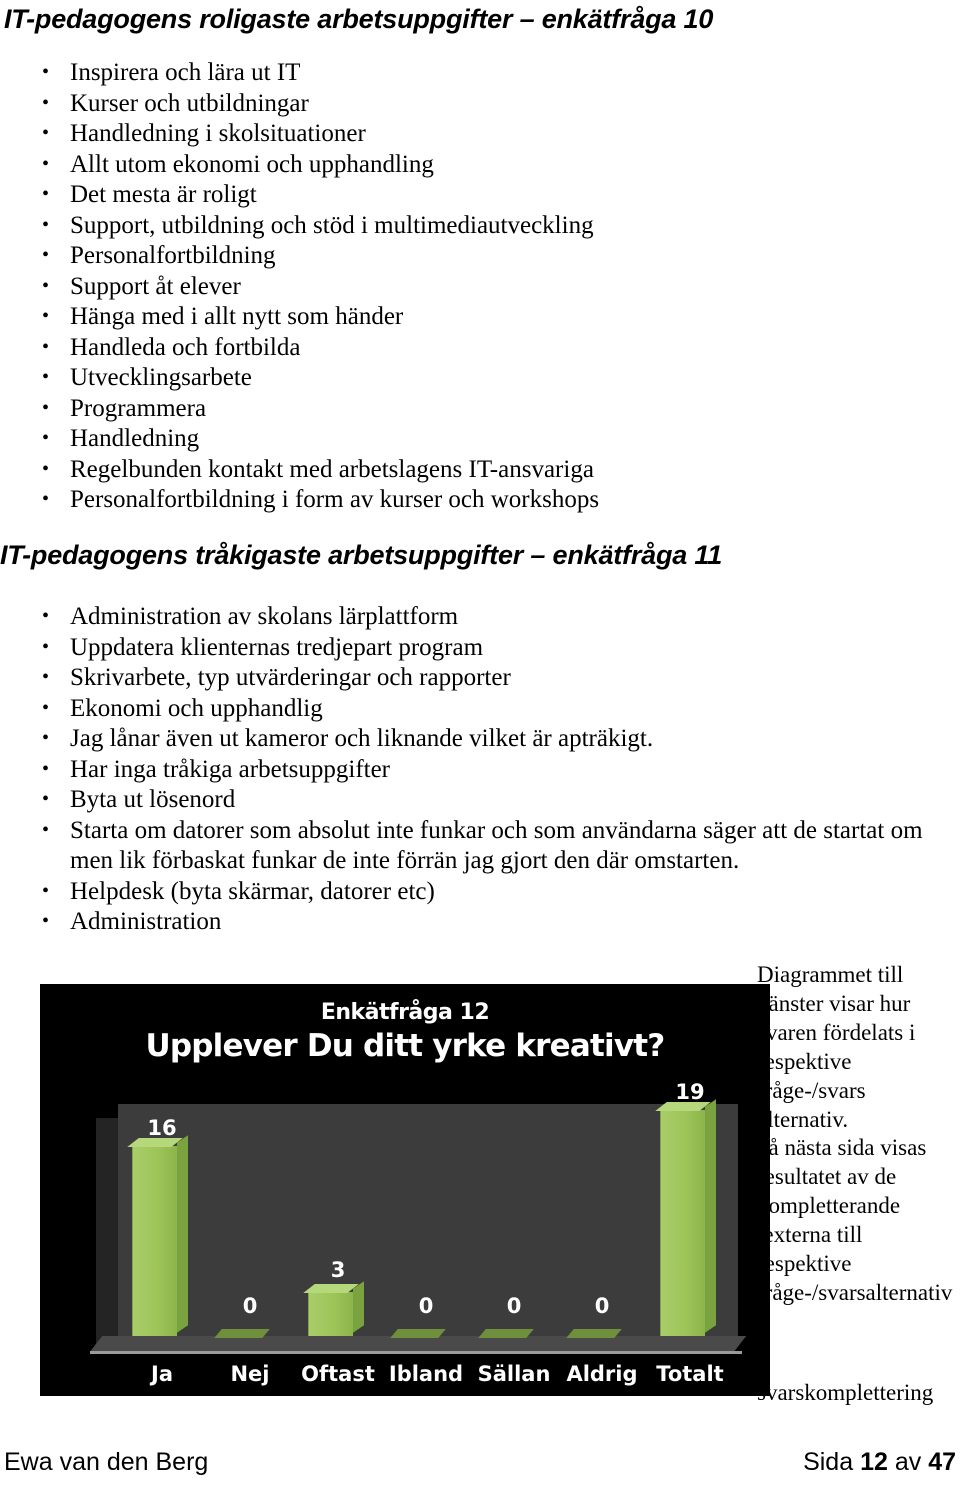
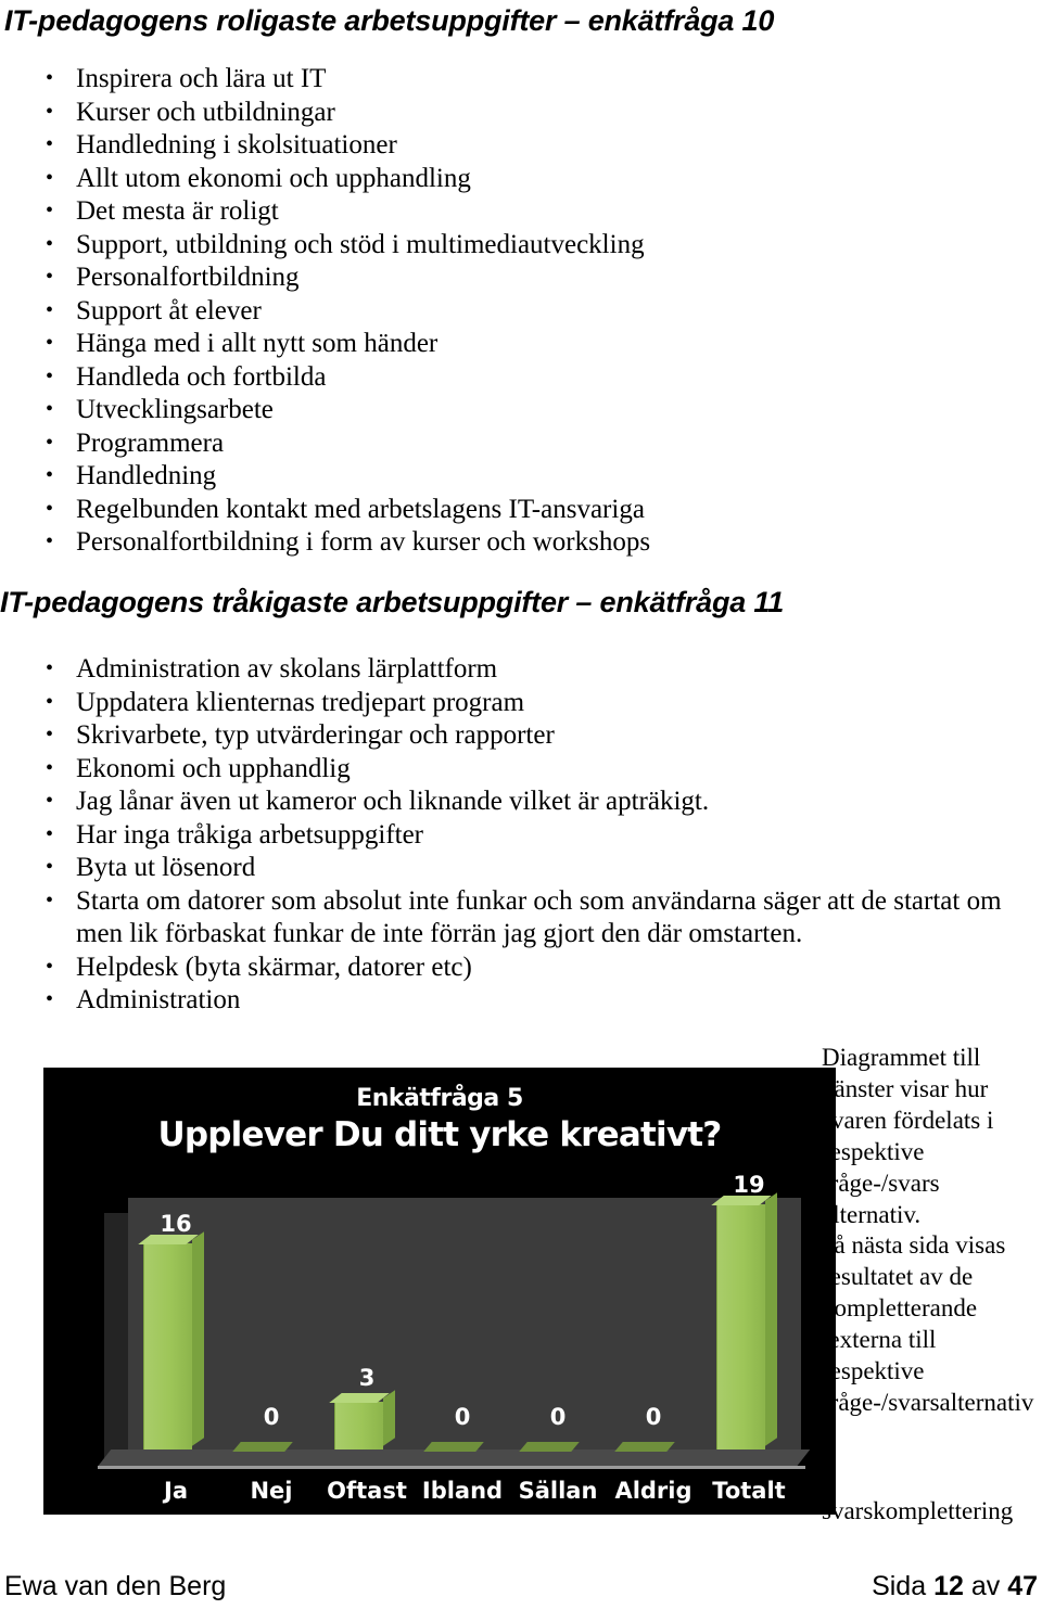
  IT-pedagogens roligaste arbetsuppgifter – enkätfråga 10
  Inspirera och lära ut IT
  Kurser och utbildningar
  Handledning i skolsituationer
  Allt utom ekonomi och upphandling
  Det mesta är roligt
  Support, utbildning och stöd i multimediautveckling
  Personalfortbildning
  Support åt elever
  Hänga med i allt nytt som händer
  Handleda och fortbilda
  Utvecklingsarbete
  Programmera
  Handledning
  Regelbunden kontakt med arbetslagens IT-ansvariga
  Personalfortbildning i form av kurser och workshops
  IT-pedagogens tråkigaste arbetsuppgifter – enkätfråga 11
  Administration av skolans lärplattform
  Uppdatera klienternas tredjepart program
  Skrivarbete, typ utvärderingar och rapporter
  Ekonomi och upphandlig
  Jag lånar även ut kameror och liknande vilket är apträkigt.
  Har inga tråkiga arbetsuppgifter
  Byta ut lösenord
  Starta om datorer som absolut inte funkar och som användarna säger att de startat om men lik förbaskat funkar de inte förrän jag gjort den där omstarten.
  Helpdesk (byta skärmar, datorer etc)
  Administration
- Enkätfråga 12
+ Enkätfråga 5
  Upplever Du ditt yrke kreativt?
  16
  0
  3
  0
  0
  0
  19
  Ja
  Nej
  Oftast
  Ibland
  Sällan
  Aldrig
  Totalt
  Diagrammet till vänster visar hur svaren fördelats i respektive fråge-/svars alternativ.
  på nästa sida visas resultatet av de kompletterande texterna till respektive fråge-/svarsalternativ
  svarskomplettering
  Ewa van den Berg
  Sida 12 av 47
